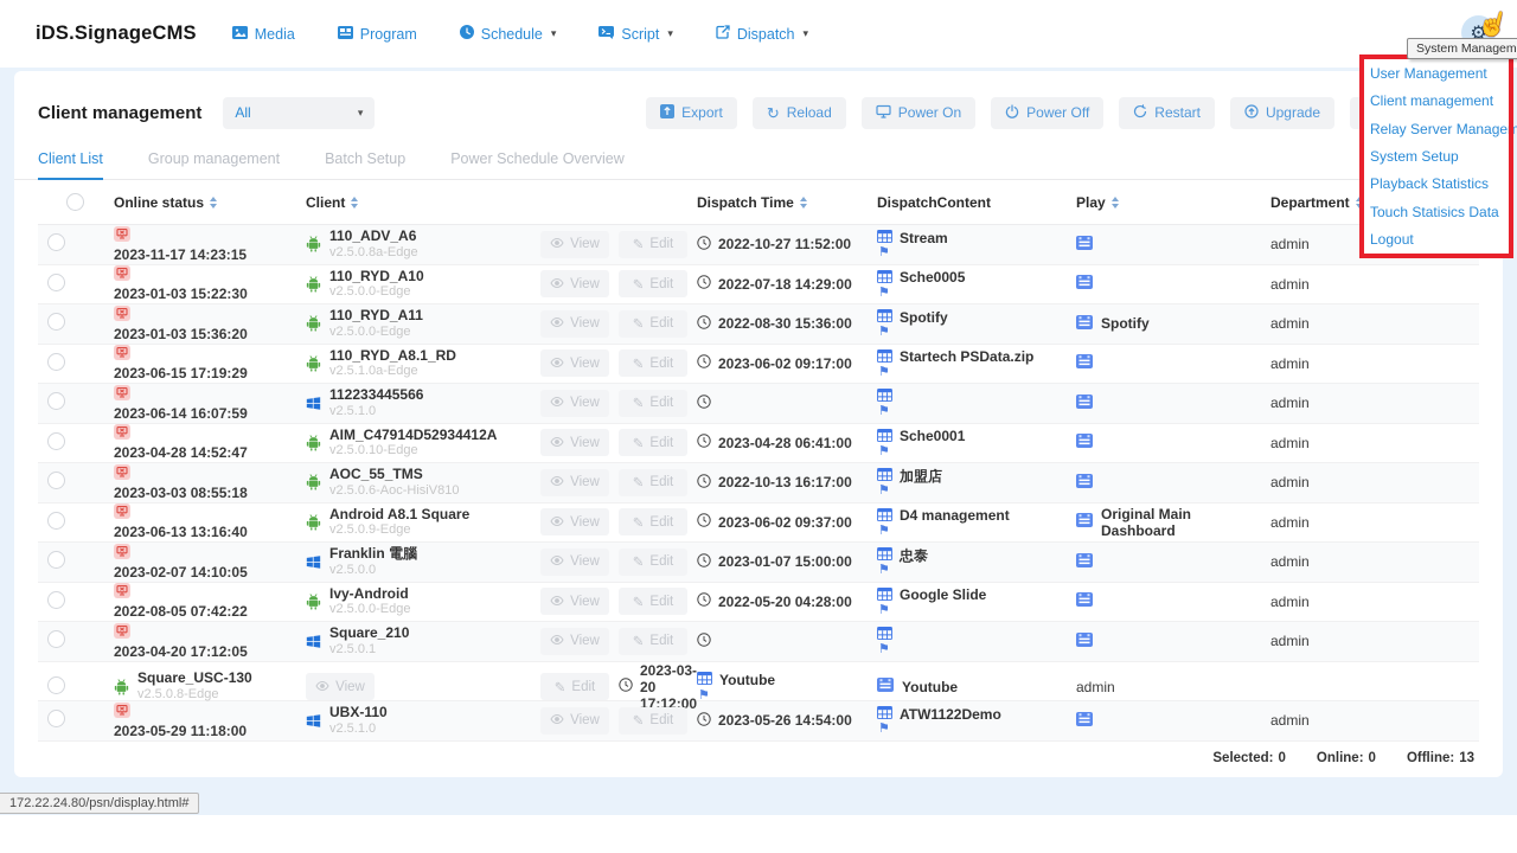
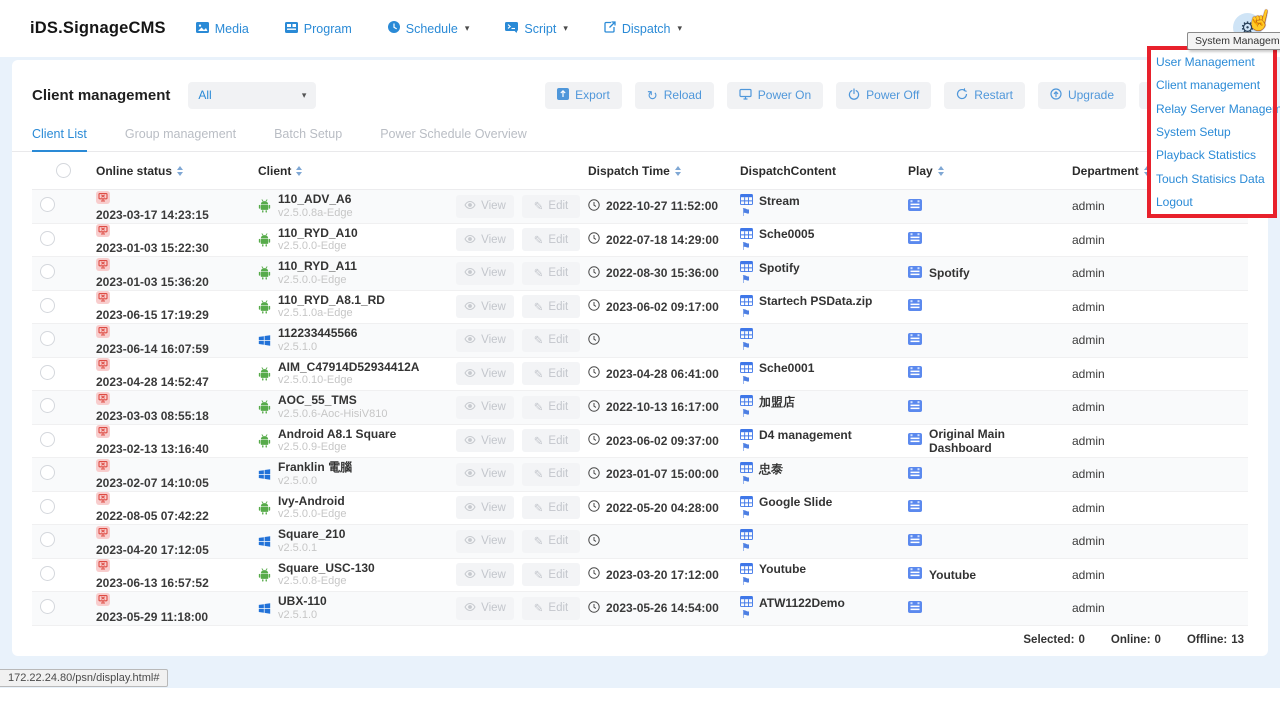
  iDS.SignageCMS
  Media
  Program
  Schedule
  ▾
  Script
  ▾
  Dispatch
  ▾
  ⚙
  Client management
  All
  ▾
  Export
  ↻
  Reload
  Power On
  Power Off
  Restart
  Upgrade
  Client List
  Group management
  Batch Setup
  Power Schedule Overview
  Online status
  Client
  Dispatch Time
  DispatchContent
  Play
  Department
- 2023-11-17 14:23:15
+ 2023-03-17 14:23:15
  110_ADV_A6
  v2.5.0.8a-Edge
  View
  ✎
  Edit
  2022-10-27 11:52:00
  Stream
  ⚑
  admin
  2023-01-03 15:22:30
  110_RYD_A10
  v2.5.0.0-Edge
  View
  ✎
  Edit
  2022-07-18 14:29:00
  Sche0005
  ⚑
  admin
  2023-01-03 15:36:20
  110_RYD_A11
  v2.5.0.0-Edge
  View
  ✎
  Edit
  2022-08-30 15:36:00
  Spotify
  ⚑
  Spotify
  admin
  2023-06-15 17:19:29
  110_RYD_A8.1_RD
  v2.5.1.0a-Edge
  View
  ✎
  Edit
  2023-06-02 09:17:00
  Startech PSData.zip
  ⚑
  admin
  2023-06-14 16:07:59
  112233445566
  v2.5.1.0
  View
  ✎
  Edit
  ⚑
  admin
  2023-04-28 14:52:47
  AIM_C47914D52934412A
  v2.5.0.10-Edge
  View
  ✎
  Edit
  2023-04-28 06:41:00
  Sche0001
  ⚑
  admin
  2023-03-03 08:55:18
  AOC_55_TMS
  v2.5.0.6-Aoc-HisiV810
  View
  ✎
  Edit
  2022-10-13 16:17:00
  加盟店
  ⚑
  admin
- 2023-06-13 13:16:40
+ 2023-02-13 13:16:40
  Android A8.1 Square
  v2.5.0.9-Edge
  View
  ✎
  Edit
  2023-06-02 09:37:00
  D4 management
  ⚑
  Original Main Dashboard
  admin
  2023-02-07 14:10:05
  Franklin 電腦
  v2.5.0.0
  View
  ✎
  Edit
  2023-01-07 15:00:00
  忠泰
  ⚑
  admin
  2022-08-05 07:42:22
  Ivy-Android
  v2.5.0.0-Edge
  View
  ✎
  Edit
  2022-05-20 04:28:00
  Google Slide
  ⚑
  admin
  2023-04-20 17:12:05
  Square_210
  v2.5.0.1
  View
  ✎
  Edit
  ⚑
  admin
+ 2023-06-13 16:57:52
  Square_USC-130
  v2.5.0.8-Edge
  View
  ✎
  Edit
  2023-03-20 17:12:00
  Youtube
  ⚑
  Youtube
  admin
  2023-05-29 11:18:00
  UBX-110
  v2.5.1.0
  View
  ✎
  Edit
  2023-05-26 14:54:00
  ATW1122Demo
  ⚑
  admin
  Selected:
  0
  Online:
  0
  Offline:
  13
  User Management
  Client management
  Relay Server Managem
  System Setup
  Playback Statistics
  Touch Statisics Data
  Logout
  System Managem
  172.22.24.80/psn/display.html#
